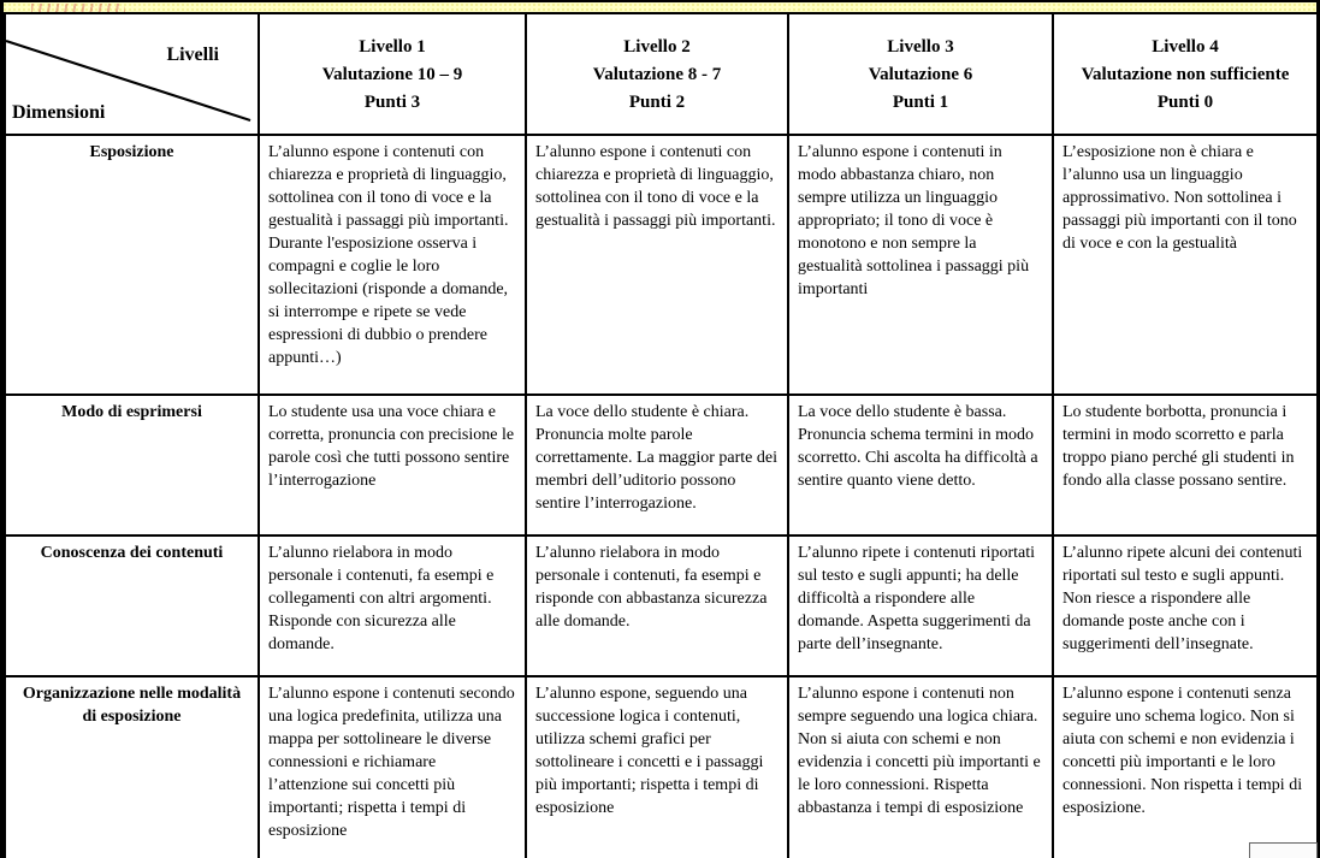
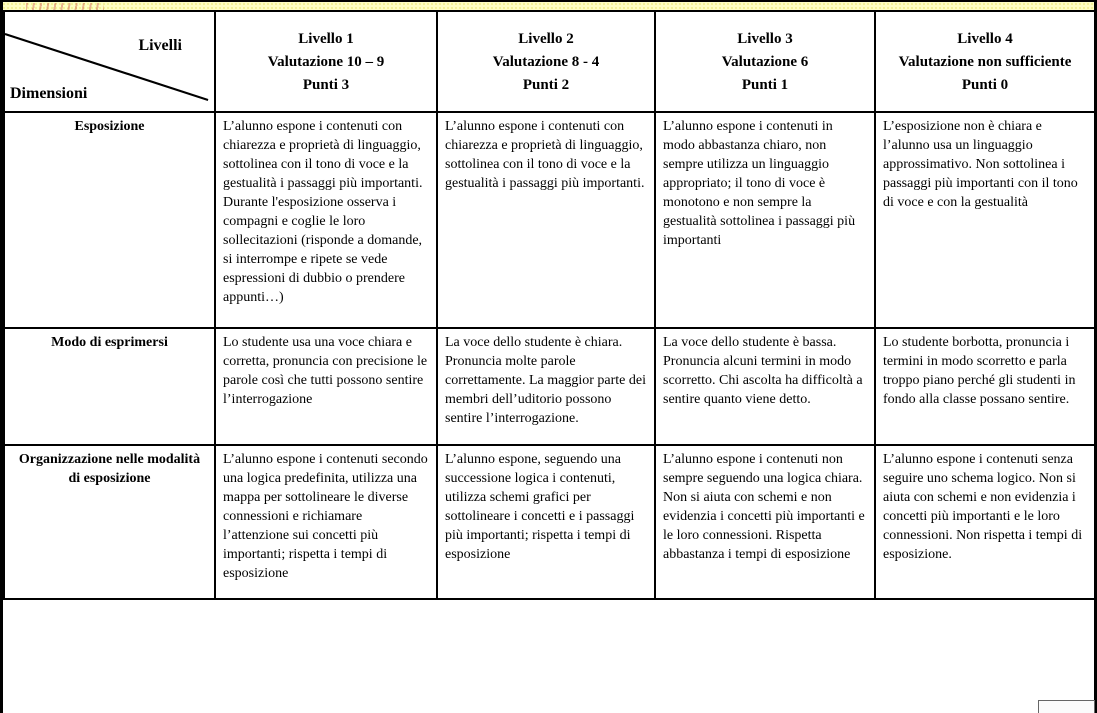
- Livelli Dimensioni	Livello 1 Valutazione 10 – 9 Punti 3	Livello 2 Valutazione 8 - 7 Punti 2	Livello 3 Valutazione 6 Punti 1	Livello 4 Valutazione non sufficiente Punti 0
+ Livelli Dimensioni	Livello 1 Valutazione 10 – 9 Punti 3	Livello 2 Valutazione 8 - 4 Punti 2	Livello 3 Valutazione 6 Punti 1	Livello 4 Valutazione non sufficiente Punti 0
  Esposizione	L’alunno espone i contenuti con chiarezza e proprietà di linguaggio, sottolinea con il tono di voce e la gestualità i passaggi più importanti. Durante l'esposizione osserva i compagni e coglie le loro sollecitazioni (risponde a domande, si interrompe e ripete se vede espressioni di dubbio o prendere appunti…)	L’alunno espone i contenuti con chiarezza e proprietà di linguaggio, sottolinea con il tono di voce e la gestualità i passaggi più importanti.	L’alunno espone i contenuti in modo abbastanza chiaro, non sempre utilizza un linguaggio appropriato; il tono di voce è monotono e non sempre la gestualità sottolinea i passaggi più importanti	L’esposizione non è chiara e l’alunno usa un linguaggio approssimativo. Non sottolinea i passaggi più importanti con il tono di voce e con la gestualità
- Modo di esprimersi	Lo studente usa una voce chiara e corretta, pronuncia con precisione le parole così che tutti possono sentire l’interrogazione	La voce dello studente è chiara. Pronuncia molte parole correttamente. La maggior parte dei membri dell’uditorio possono sentire l’interrogazione.	La voce dello studente è bassa. Pronuncia schema termini in modo scorretto. Chi ascolta ha difficoltà a sentire quanto viene detto.	Lo studente borbotta, pronuncia i termini in modo scorretto e parla troppo piano perché gli studenti in fondo alla classe possano sentire.
+ Modo di esprimersi	Lo studente usa una voce chiara e corretta, pronuncia con precisione le parole così che tutti possono sentire l’interrogazione	La voce dello studente è chiara. Pronuncia molte parole correttamente. La maggior parte dei membri dell’uditorio possono sentire l’interrogazione.	La voce dello studente è bassa. Pronuncia alcuni termini in modo scorretto. Chi ascolta ha difficoltà a sentire quanto viene detto.	Lo studente borbotta, pronuncia i termini in modo scorretto e parla troppo piano perché gli studenti in fondo alla classe possano sentire.
- Conoscenza dei contenuti	L’alunno rielabora in modo personale i contenuti, fa esempi e collegamenti con altri argomenti. Risponde con sicurezza alle domande.	L’alunno rielabora in modo personale i contenuti, fa esempi e risponde con abbastanza sicurezza alle domande.	L’alunno ripete i contenuti riportati sul testo e sugli appunti; ha delle difficoltà a rispondere alle domande. Aspetta suggerimenti da parte dell’insegnante.	L’alunno ripete alcuni dei contenuti riportati sul testo e sugli appunti. Non riesce a rispondere alle domande poste anche con i suggerimenti dell’insegnate.
  Organizzazione nelle modalità di esposizione	L’alunno espone i contenuti secondo una logica predefinita, utilizza una mappa per sottolineare le diverse connessioni e richiamare l’attenzione sui concetti più importanti; rispetta i tempi di esposizione	L’alunno espone, seguendo una successione logica i contenuti, utilizza schemi grafici per sottolineare i concetti e i passaggi più importanti; rispetta i tempi di esposizione	L’alunno espone i contenuti non sempre seguendo una logica chiara. Non si aiuta con schemi e non evidenzia i concetti più importanti e le loro connessioni. Rispetta abbastanza i tempi di esposizione	L’alunno espone i contenuti senza seguire uno schema logico. Non si aiuta con schemi e non evidenzia i concetti più importanti e le loro connessioni. Non rispetta i tempi di esposizione.
